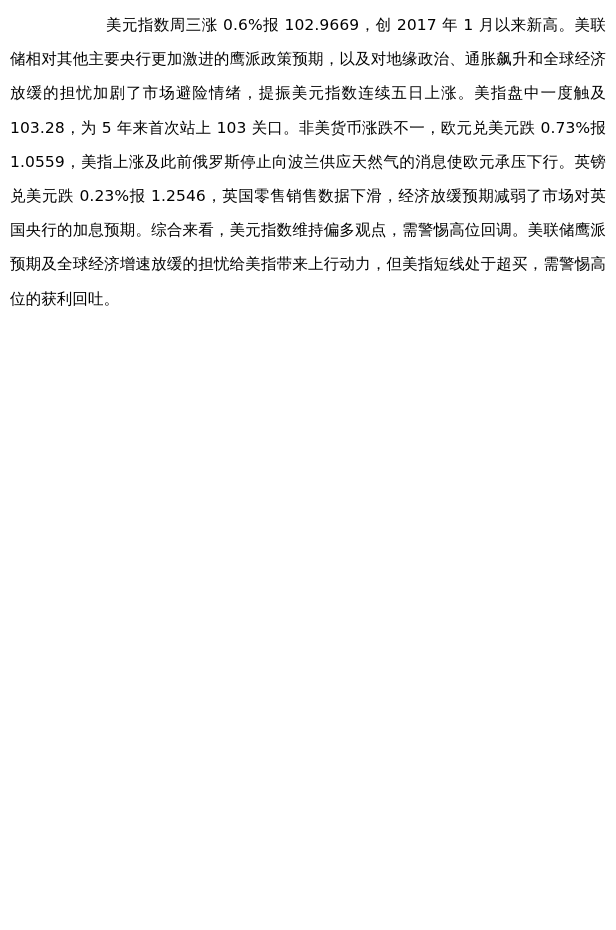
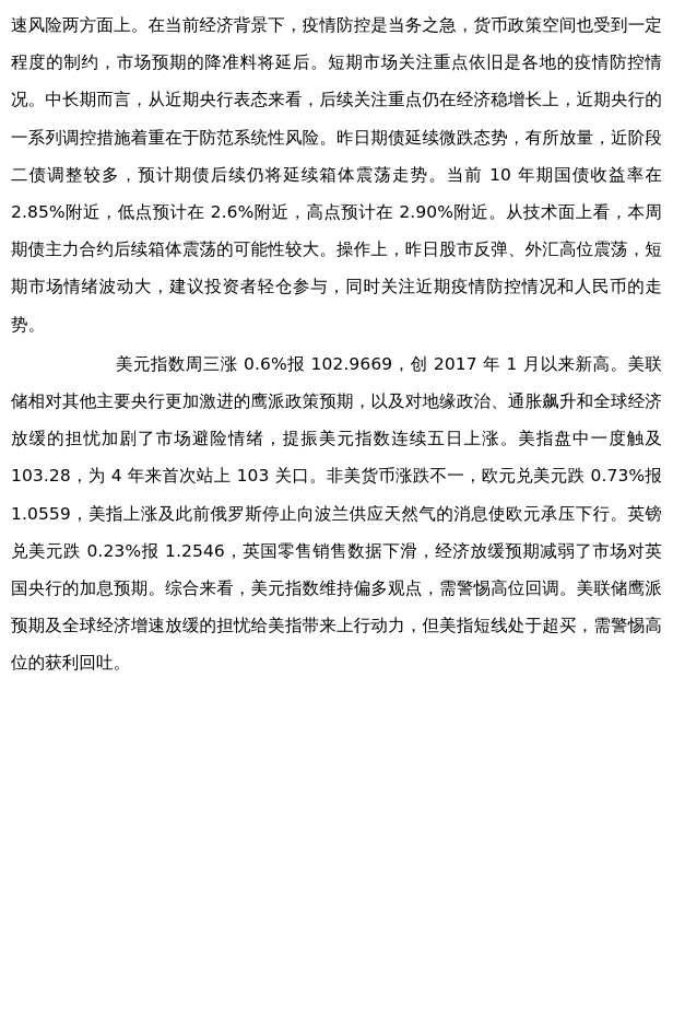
+ 速风险两方面上。在当前经济背景下，疫情防控是当务之急，货币政策空间也受到一定程度的制约，市场预期的降准料将延后。短期市场关注重点依旧是各地的疫情防控情况。中长期而言，从近期央行表态来看，后续关注重点仍在经济稳增长上，近期央行的一系列调控措施着重在于防范系统性风险。昨日期债延续微跌态势，有所放量，近阶段二债调整较多，预计期债后续仍将延续箱体震荡走势。当前 10 年期国债收益率在 2.85%附近，低点预计在 2.6%附近，高点预计在 2.90%附近。从技术面上看，本周期债主力合约后续箱体震荡的可能性较大。操作上，昨日股市反弹、外汇高位震荡，短期市场情绪波动大，建议投资者轻仓参与，同时关注近期疫情防控情况和人民币的走势。
- 美元指数周三涨 0.6%报 102.9669，创 2017 年 1 月以来新高。美联储相对其他主要央行更加激进的鹰派政策预期，以及对地缘政治、通胀飙升和全球经济放缓的担忧加剧了市场避险情绪，提振美元指数连续五日上涨。美指盘中一度触及 103.28，为 5 年来首次站上 103 关口。非美货币涨跌不一，欧元兑美元跌 0.73%报 1.0559，美指上涨及此前俄罗斯停止向波兰供应天然气的消息使欧元承压下行。英镑兑美元跌 0.23%报 1.2546，英国零售销售数据下滑，经济放缓预期减弱了市场对英国央行的加息预期。综合来看，美元指数维持偏多观点，需警惕高位回调。美联储鹰派预期及全球经济增速放缓的担忧给美指带来上行动力，但美指短线处于超买，需警惕高位的获利回吐。
+ 美元指数周三涨 0.6%报 102.9669，创 2017 年 1 月以来新高。美联储相对其他主要央行更加激进的鹰派政策预期，以及对地缘政治、通胀飙升和全球经济放缓的担忧加剧了市场避险情绪，提振美元指数连续五日上涨。美指盘中一度触及 103.28，为 4 年来首次站上 103 关口。非美货币涨跌不一，欧元兑美元跌 0.73%报 1.0559，美指上涨及此前俄罗斯停止向波兰供应天然气的消息使欧元承压下行。英镑兑美元跌 0.23%报 1.2546，英国零售销售数据下滑，经济放缓预期减弱了市场对英国央行的加息预期。综合来看，美元指数维持偏多观点，需警惕高位回调。美联储鹰派预期及全球经济增速放缓的担忧给美指带来上行动力，但美指短线处于超买，需警惕高位的获利回吐。
